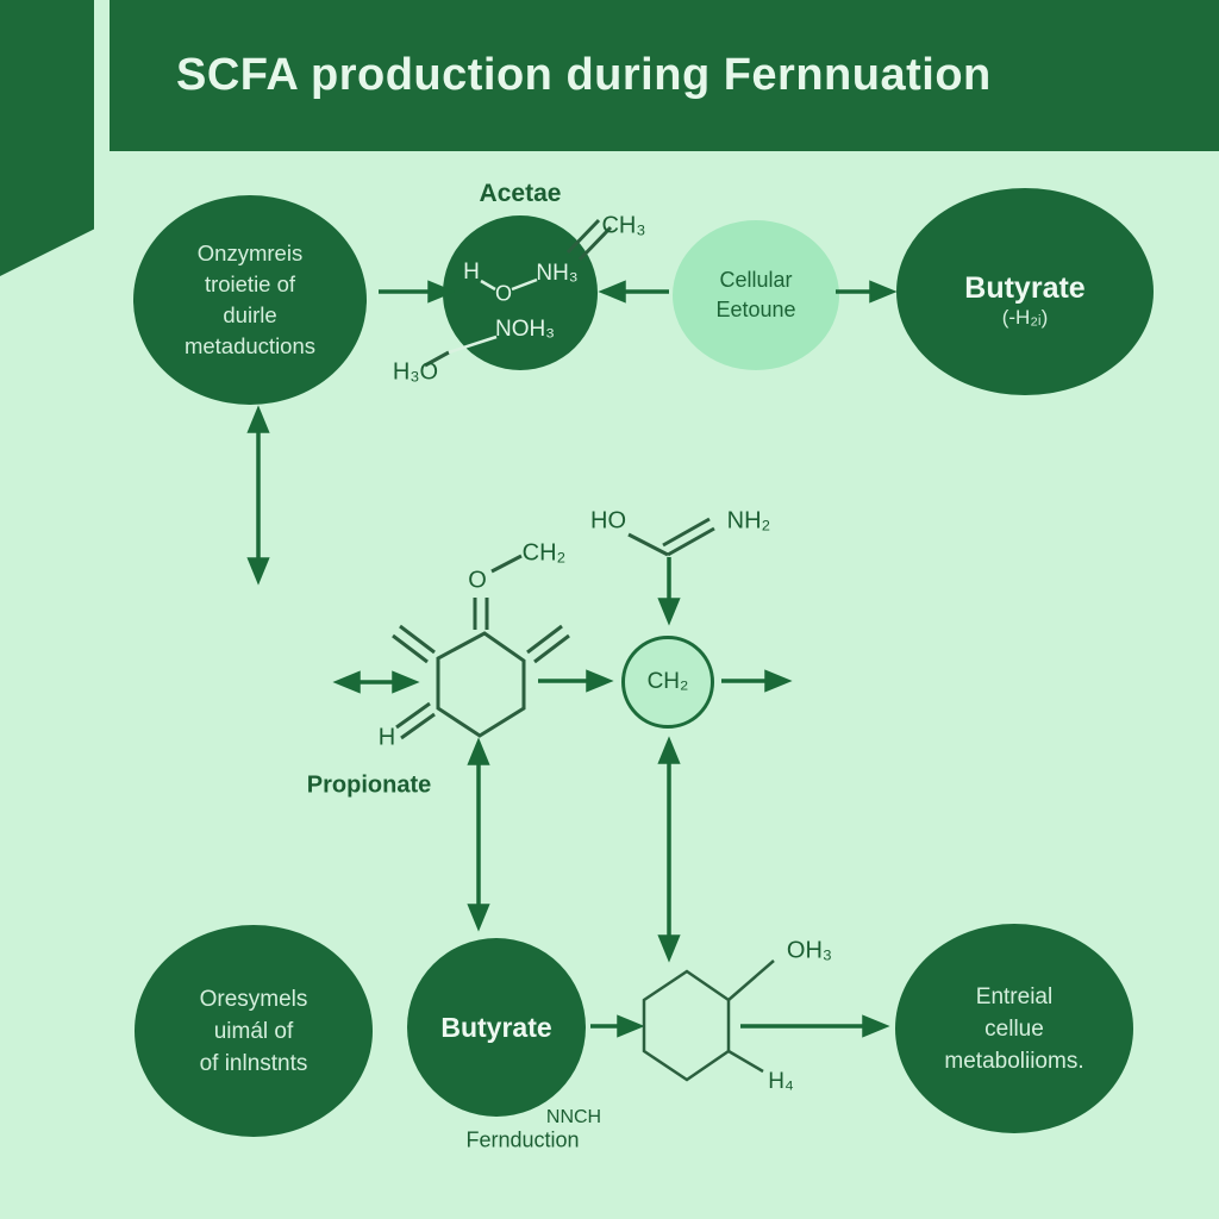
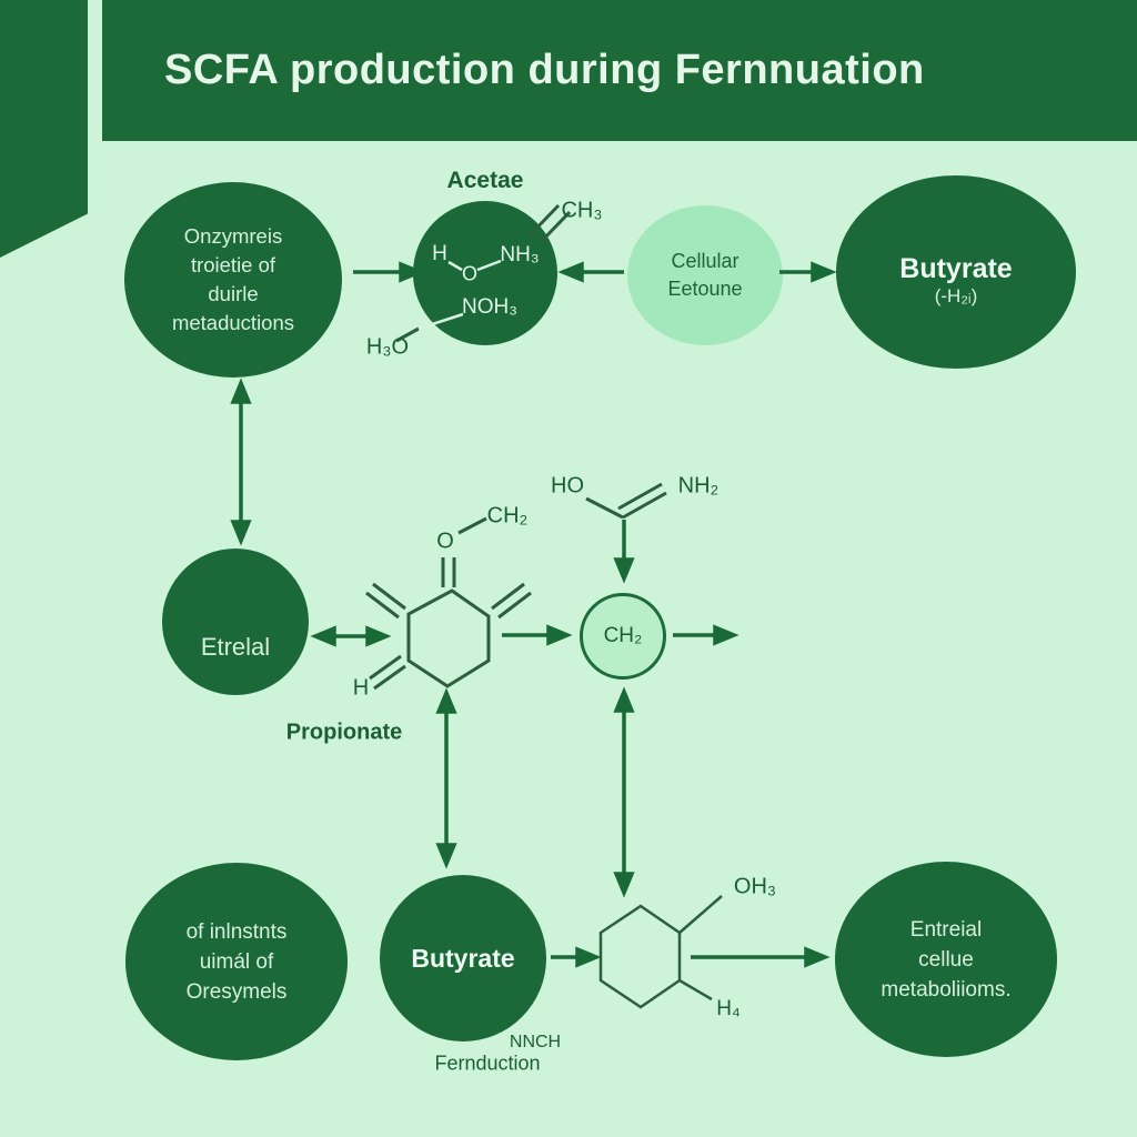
  SCFA production during Fernnuation
  Onzymreis
  troietie of
  duirle
  metaductions
  Cellular
  Eetoune
  Butyrate
  (-H₂ᵢ)
+ Etrelal
  CH₂
- Oresymels
+ of inlnstnts
  uimál of
- of inlnstnts
+ Oresymels
  Butyrate
  Entreial
  cellue
  metaboliioms.
  Acetae
  CH₃
  H₃O
  H
  O
  NH₃
  NOH₃
  O
  CH₂
  H
  Propionate
  HO
  NH₂
  OH₃
  H₄
  NNCH
  Fernduction
